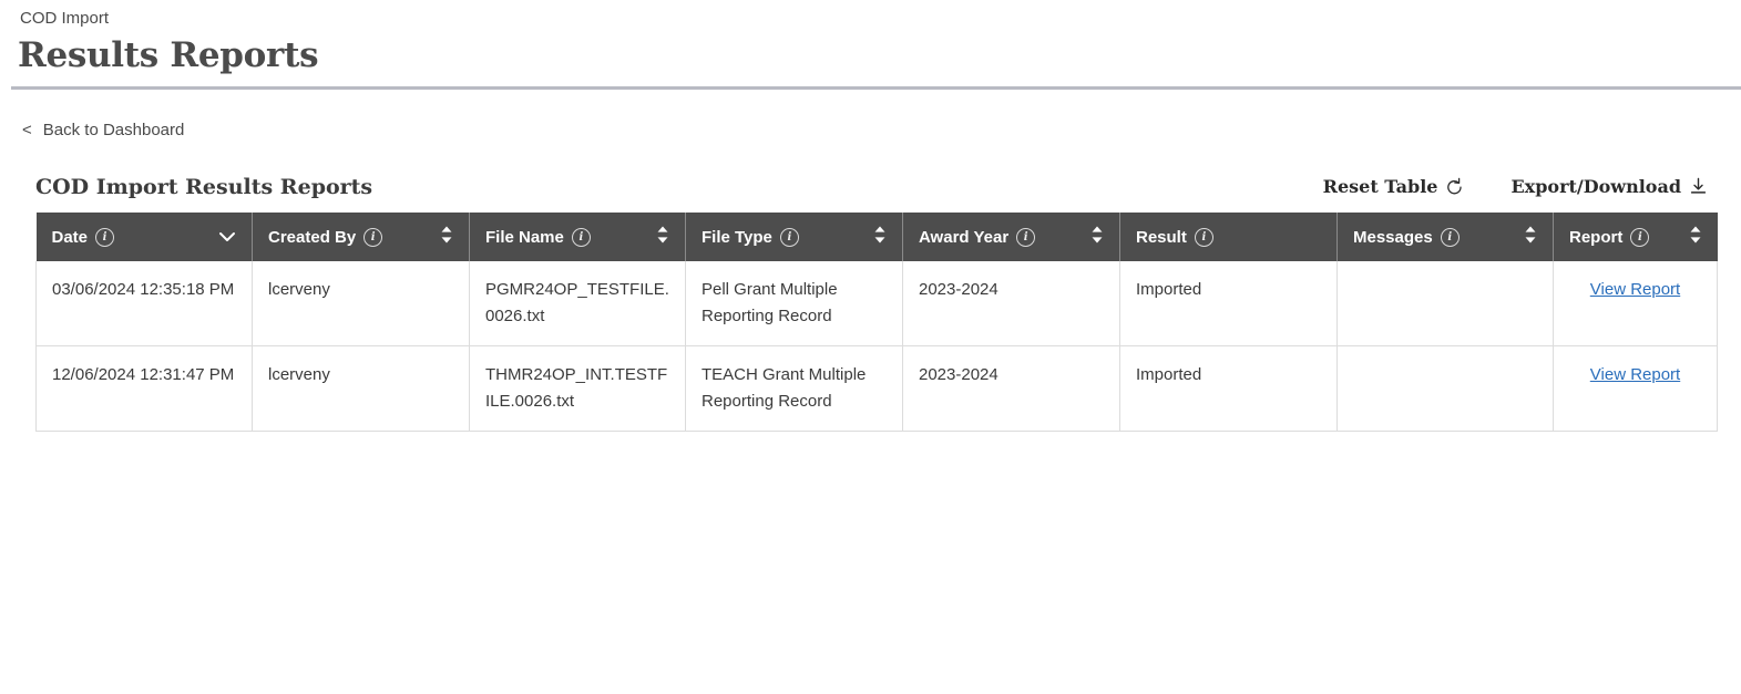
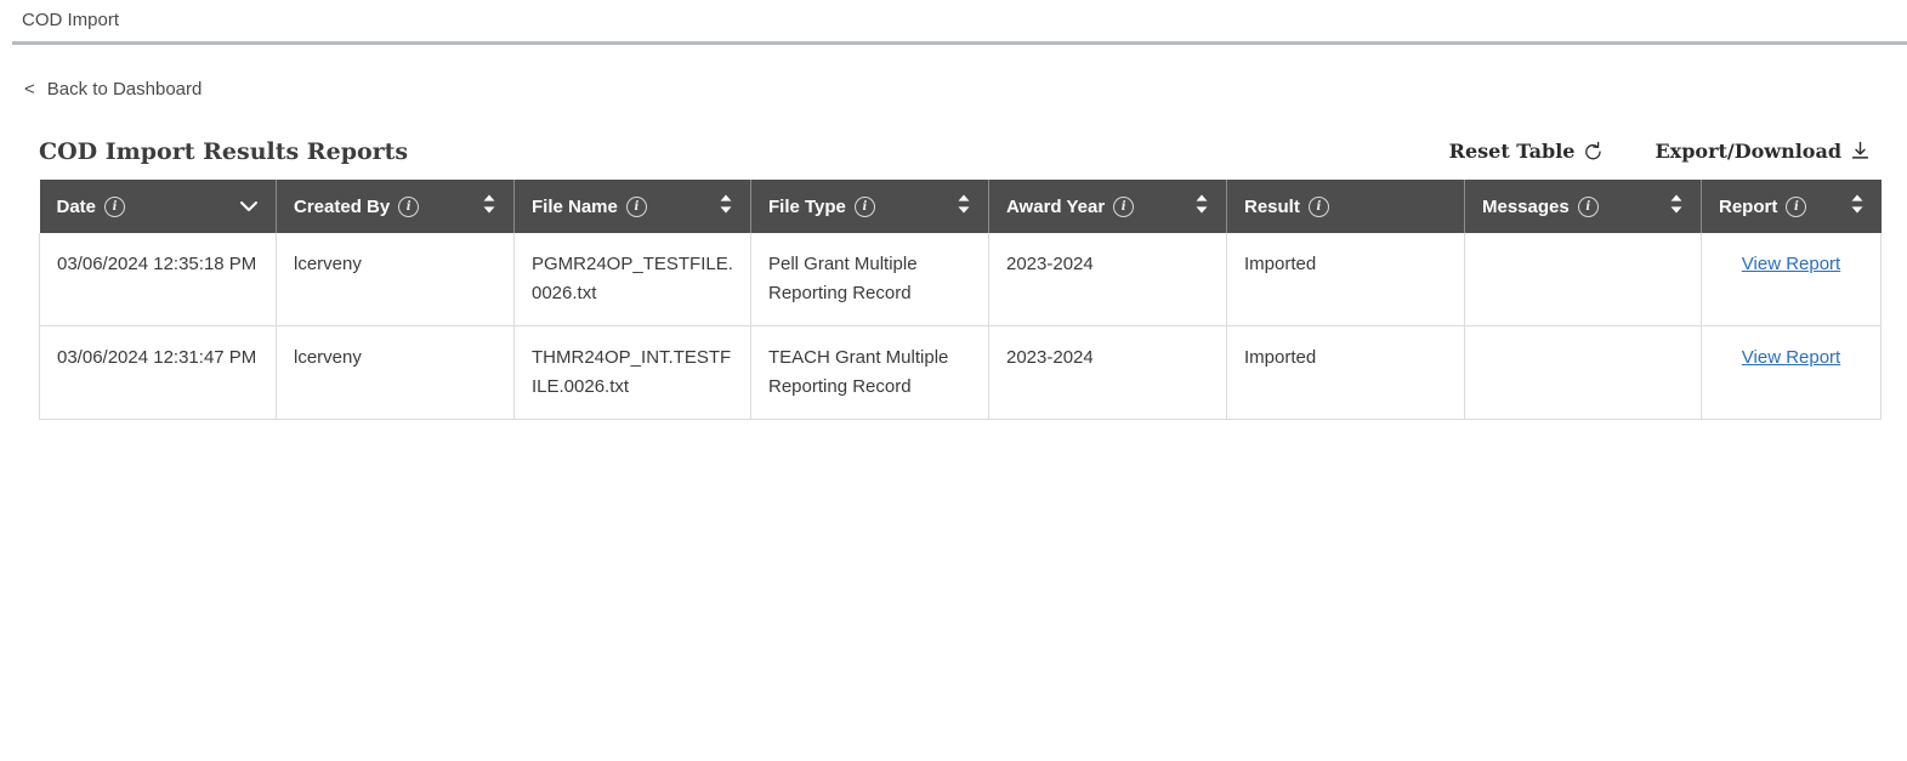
  COD Import
- Results Reports
  <
  Back to Dashboard
  COD Import Results Reports
  Reset Table
  Export/Download
  Date i	Created By i	File Name i	File Type i	Award Year i	Result i	Messages i	Report i
  03/06/2024 12:35:18 PM	lcerveny	PGMR24OP_TESTFILE.0026.txt	Pell Grant Multiple Reporting Record	2023-2024	Imported		View Report
- 12/06/2024 12:31:47 PM	lcerveny	THMR24OP_INT.TESTFILE.0026.txt	TEACH Grant Multiple Reporting Record	2023-2024	Imported		View Report
+ 03/06/2024 12:31:47 PM	lcerveny	THMR24OP_INT.TESTFILE.0026.txt	TEACH Grant Multiple Reporting Record	2023-2024	Imported		View Report
